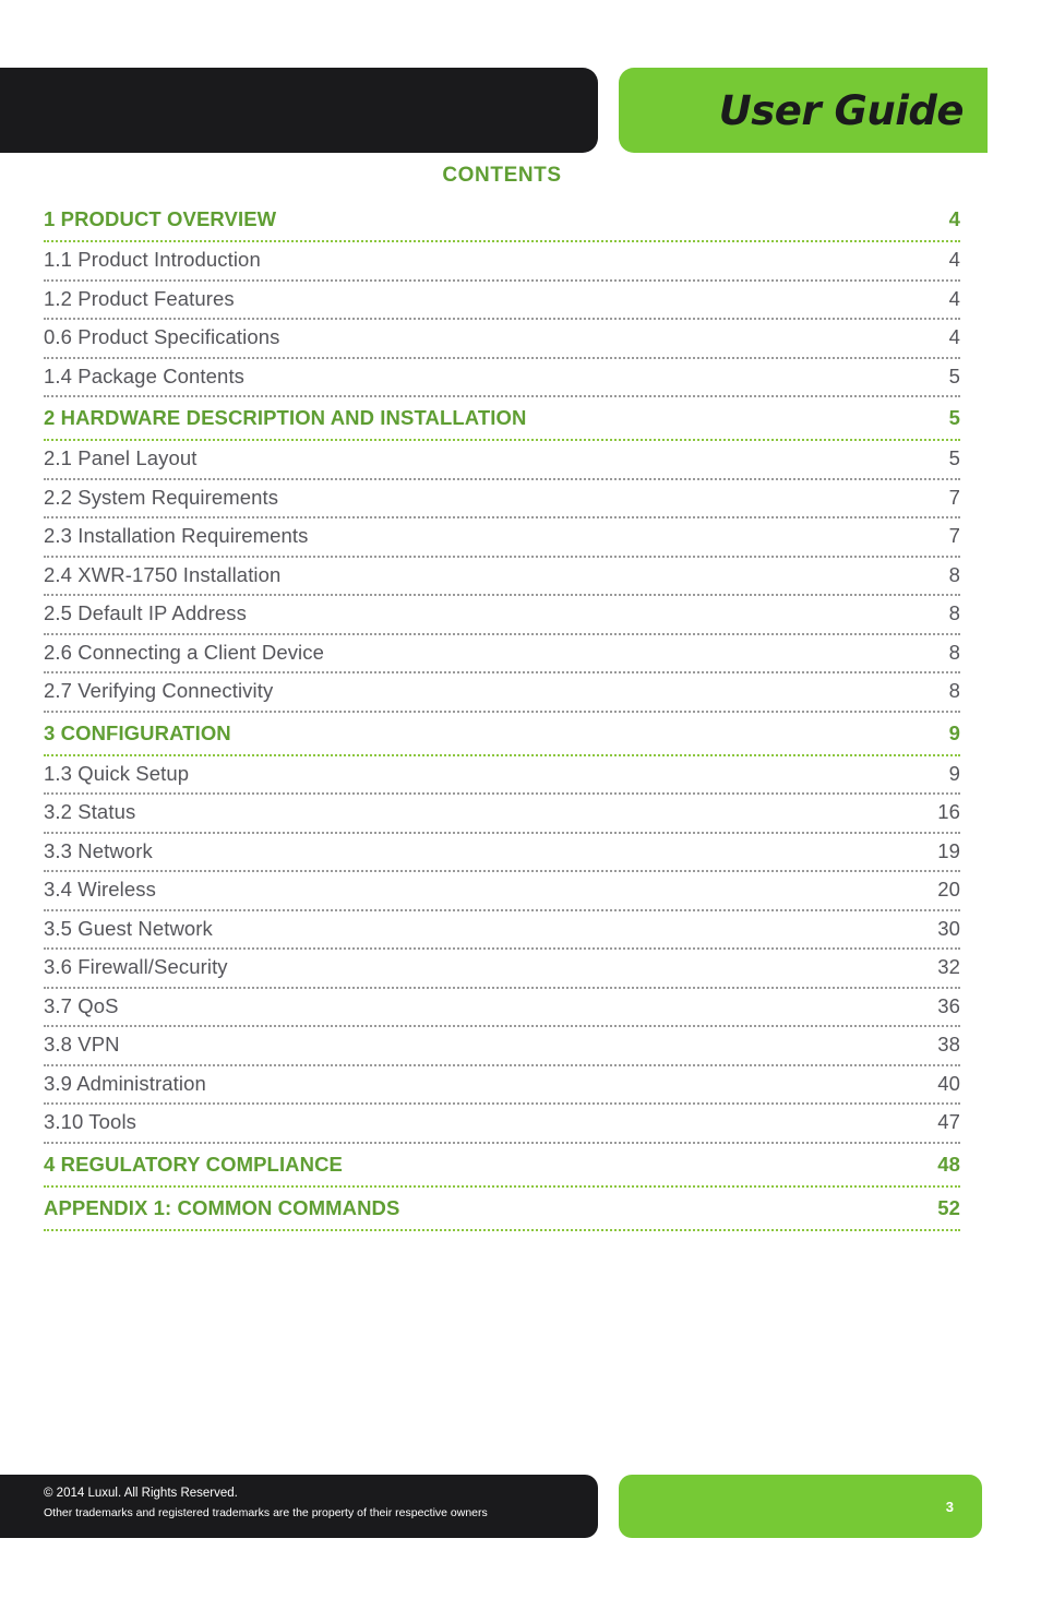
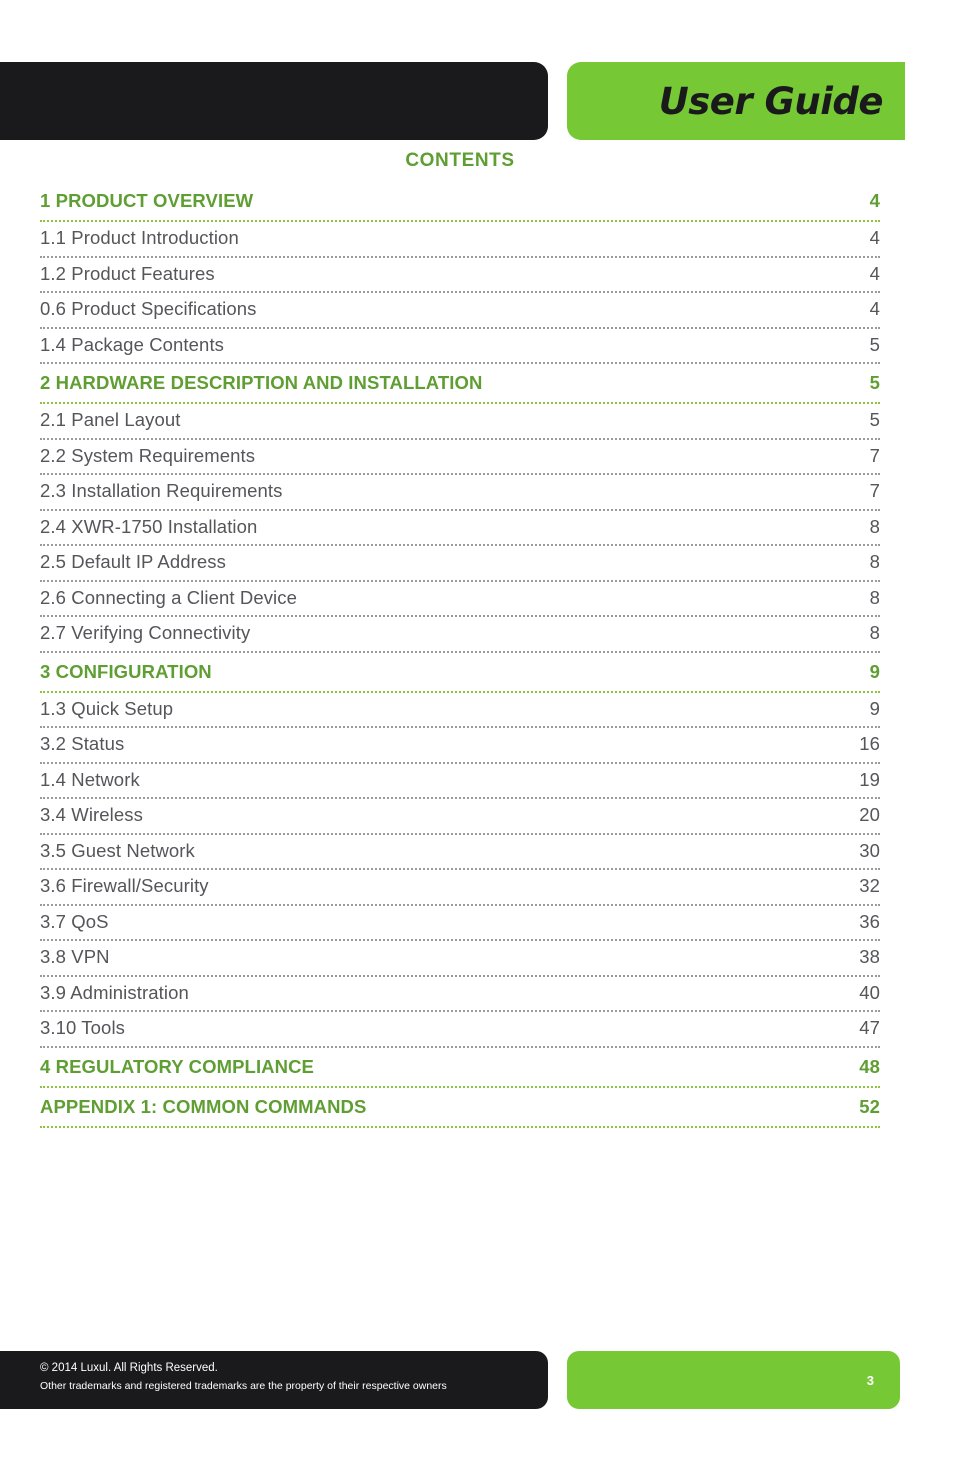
  User Guide
  CONTENTS
  1 PRODUCT OVERVIEW
  4
  1.1 Product Introduction
  4
  1.2 Product Features
  4
  0.6 Product Specifications
  4
  1.4 Package Contents
  5
  2 HARDWARE DESCRIPTION AND INSTALLATION
  5
  2.1 Panel Layout
  5
  2.2 System Requirements
  7
  2.3 Installation Requirements
  7
  2.4 XWR-1750 Installation
  8
  2.5 Default IP Address
  8
  2.6 Connecting a Client Device
  8
  2.7 Verifying Connectivity
  8
  3 CONFIGURATION
  9
  1.3 Quick Setup
  9
  3.2 Status
  16
- 3.3 Network
+ 1.4 Network
  19
  3.4 Wireless
  20
  3.5 Guest Network
  30
  3.6 Firewall/Security
  32
  3.7 QoS
  36
  3.8 VPN
  38
  3.9 Administration
  40
  3.10 Tools
  47
  4 REGULATORY COMPLIANCE
  48
  APPENDIX 1: COMMON COMMANDS
  52
  © 2014 Luxul. All Rights Reserved.
  Other trademarks and registered trademarks are the property of their respective owners
  3
